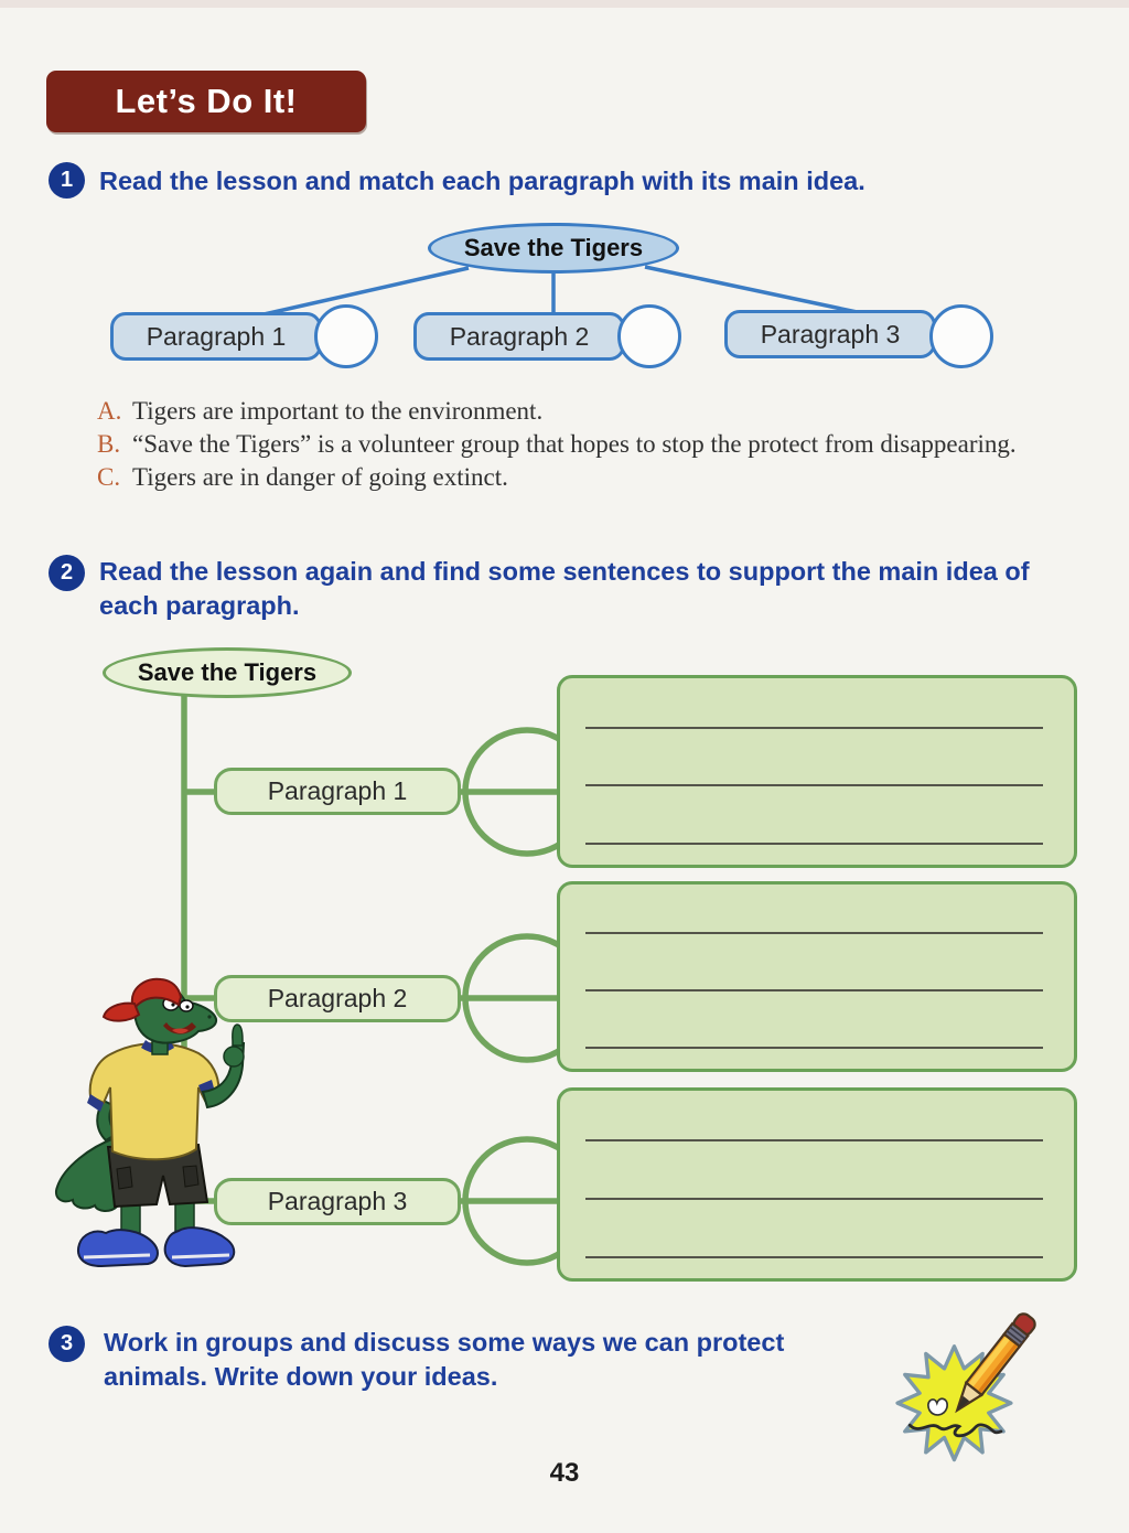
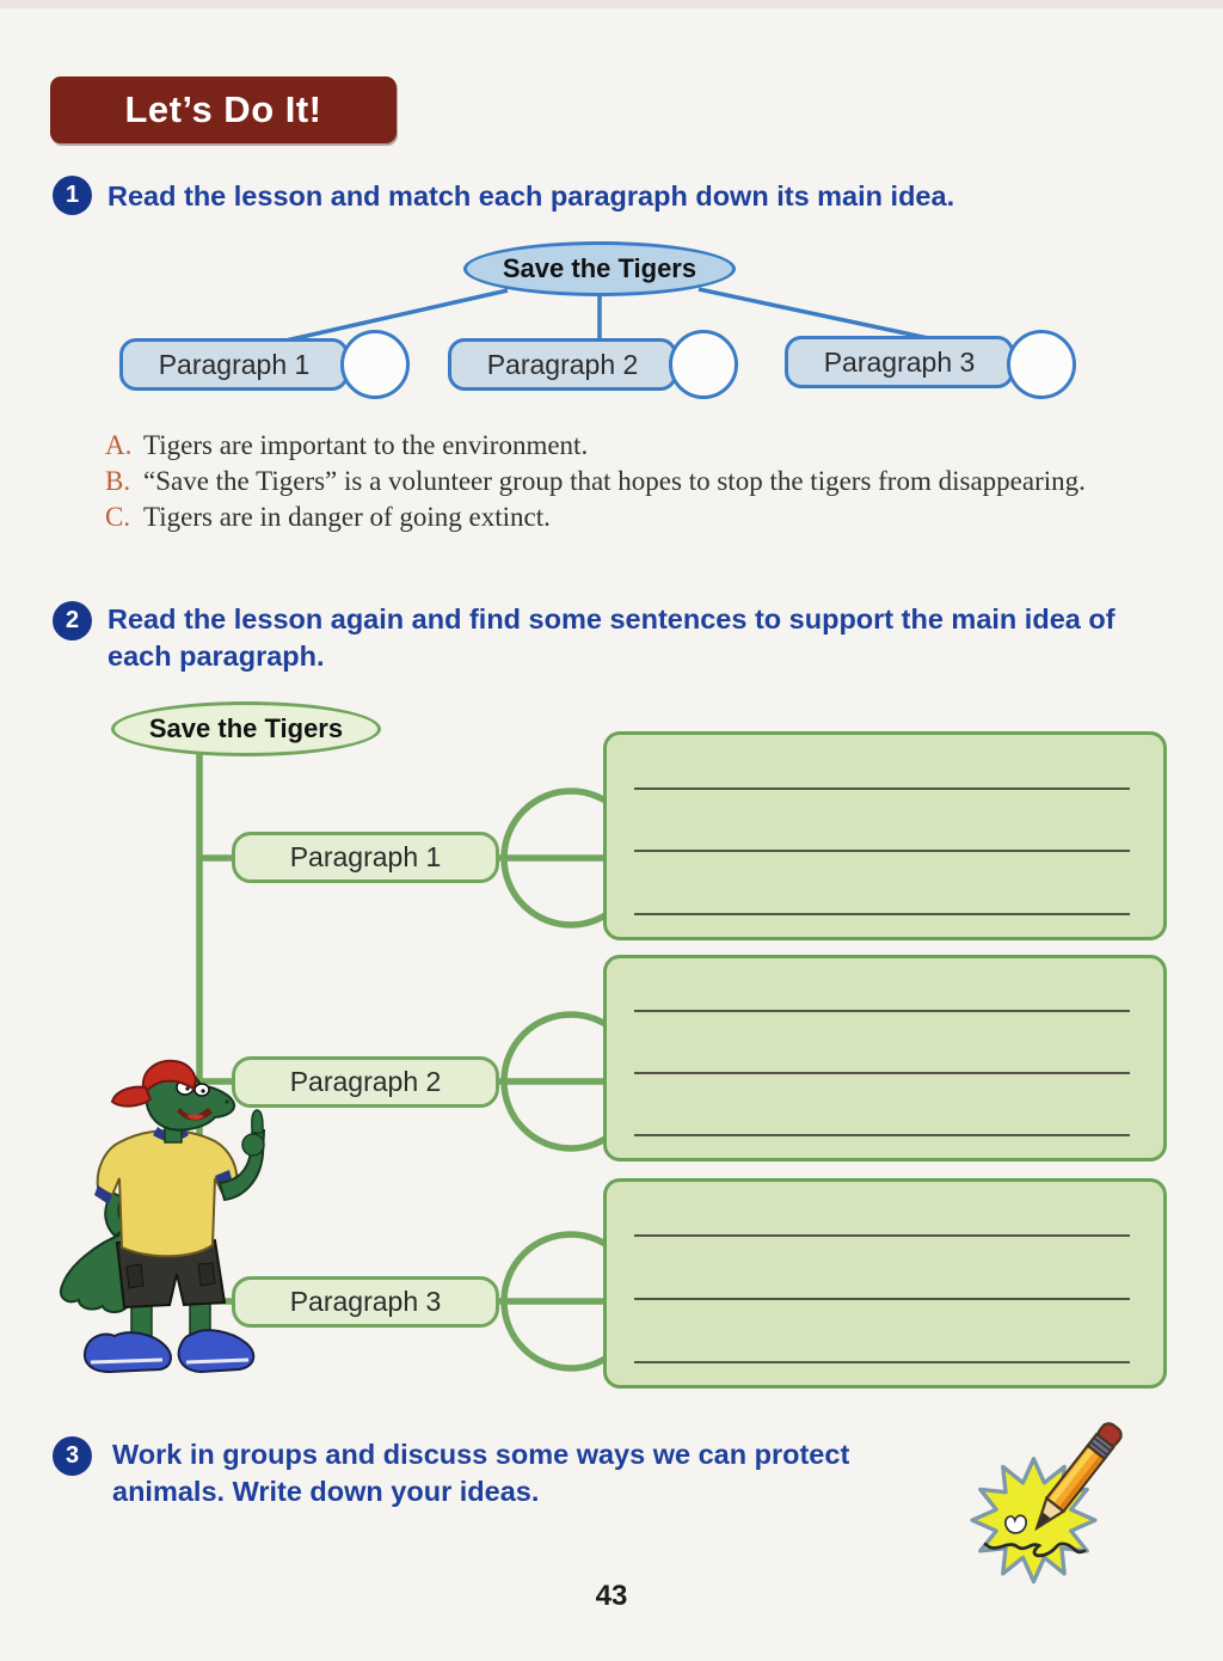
  Let’s Do It!
  1
- Read the lesson and match each paragraph with its main idea.
+ Read the lesson and match each paragraph down its main idea.
  Save the Tigers
  Paragraph 1
  Paragraph 2
  Paragraph 3
  A.
  Tigers are important to the environment.
  B.
- “Save the Tigers” is a volunteer group that hopes to stop the protect from disappearing.
+ “Save the Tigers” is a volunteer group that hopes to stop the tigers from disappearing.
  C.
  Tigers are in danger of going extinct.
  2
  Read the lesson again and find some sentences to support the main idea of each paragraph.
  Save the Tigers
  Paragraph 1
  Paragraph 2
  Paragraph 3
  3
  Work in groups and discuss some ways we can protect animals. Write down your ideas.
  43
